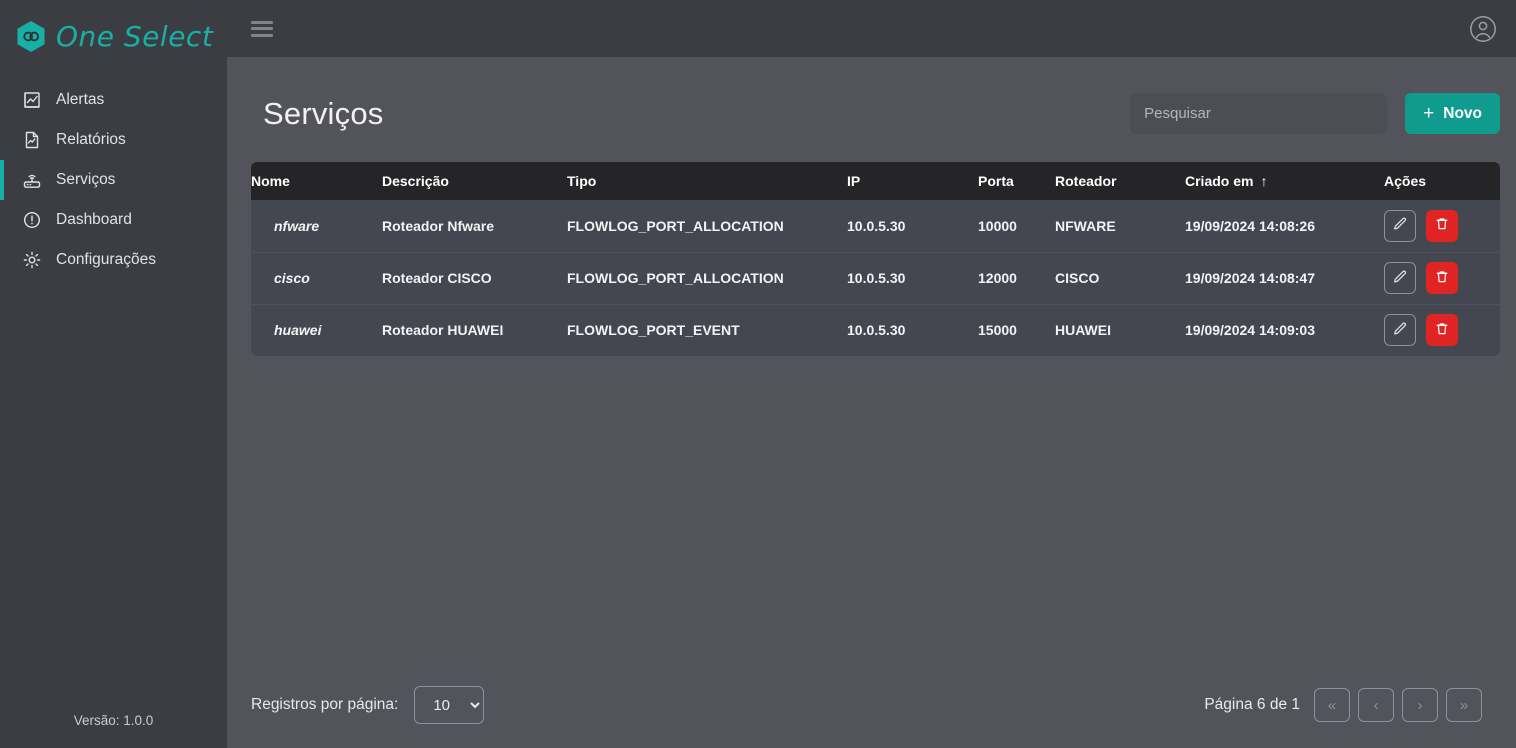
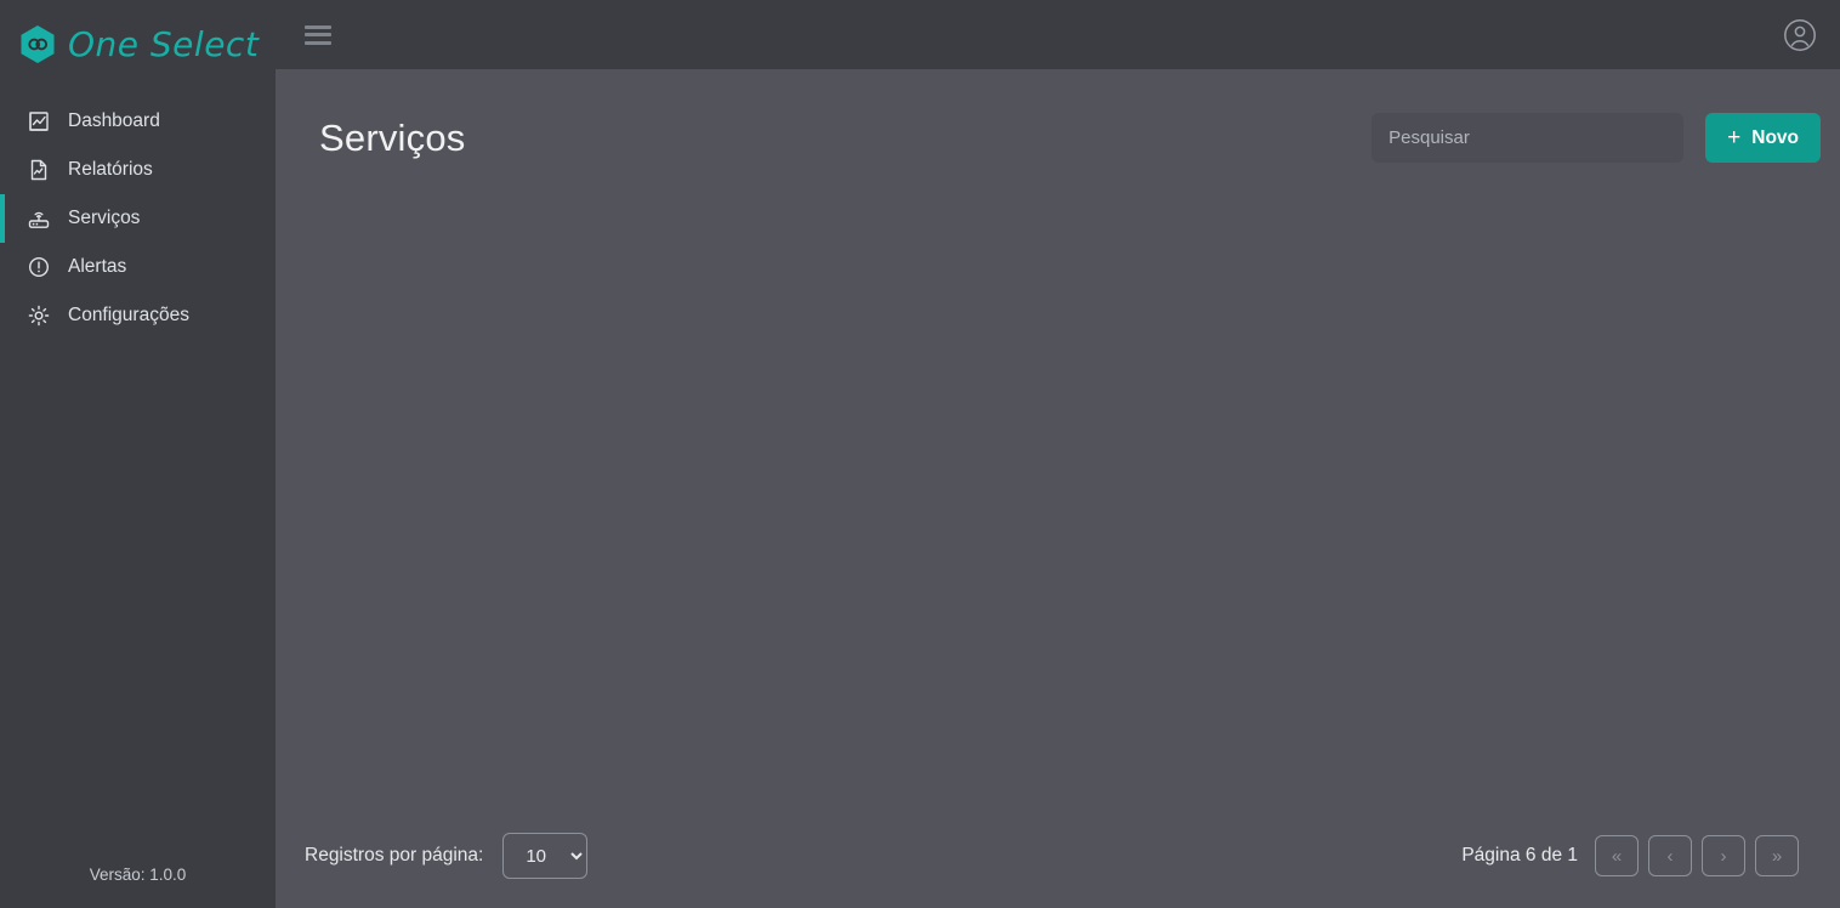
  One Select
- Alertas
+ Dashboard
  Relatórios
  Serviços
- Dashboard
+ Alertas
  Configurações
  Versão: 1.0.0
  Serviços
  Pesquisar
  +
  Novo
- Nome	Descrição	Tipo	IP	Porta	Roteador	Criado em ↑	Ações
- nfware	Roteador Nfware	FLOWLOG_PORT_ALLOCATION	10.0.5.30	10000	NFWARE	19/09/2024 14:08:26
- cisco	Roteador CISCO	FLOWLOG_PORT_ALLOCATION	10.0.5.30	12000	CISCO	19/09/2024 14:08:47
- huawei	Roteador HUAWEI	FLOWLOG_PORT_EVENT	10.0.5.30	15000	HUAWEI	19/09/2024 14:09:03
  Registros por página:
  10
  Página 6 de 1
  «
  ‹
  ›
  »
